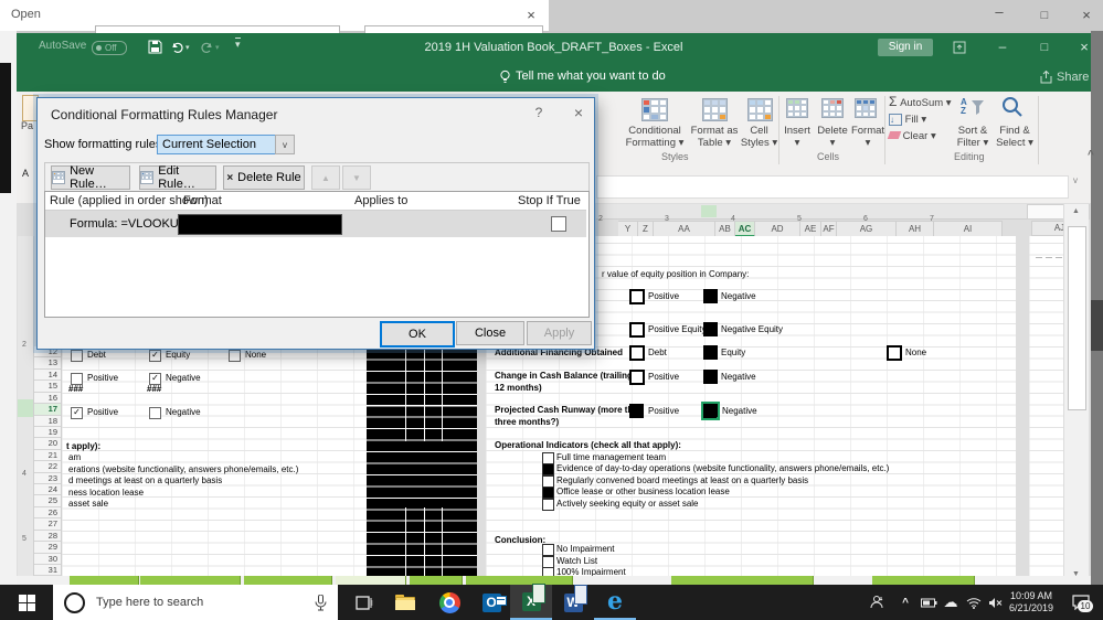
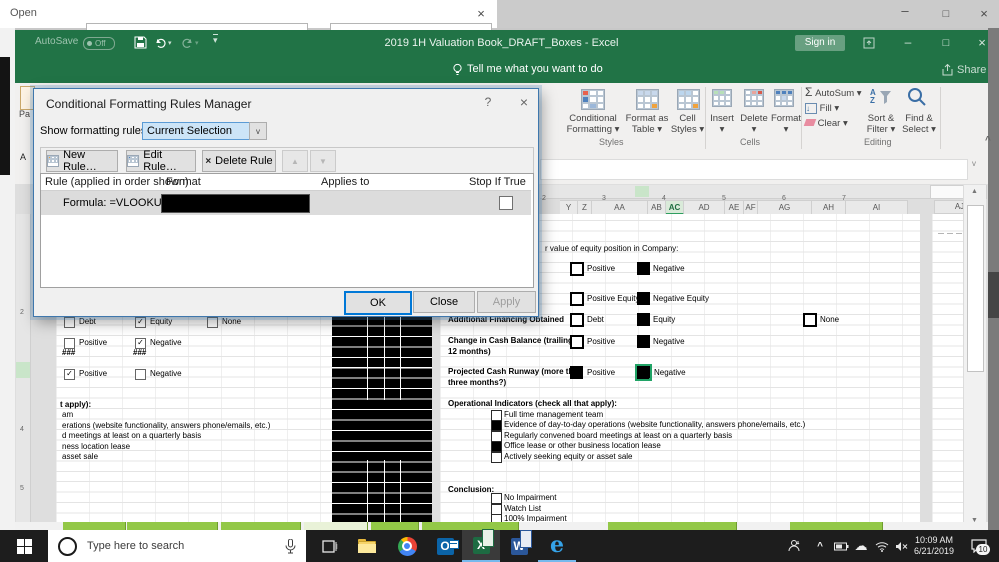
  Open
  ×
  –
  □
  ×
  AutoSave
  Off
  ▾
  2019 1H Valuation Book_DRAFT_Boxes - Excel
  Sign in
  –
  □
  ×
  Tell me what you want to do
  Share
  Pa
  Conditional
  Formatting ▾
  Format as
  Table ▾
  Cell
  Styles ▾
  Styles
  Insert
  ▾
  Delete
  ▾
  Format
  ▾
  Cells
  Σ AutoSum ▾
  ↓ Fill ▾
  Clear ▾
  A
  Z
  Sort &
  Filter ▾
  Find &
  Select ▾
  Editing
  ^
  A
  v
  Y
  Z
  AA
  AB
  AC
  AD
  AE
  AF
  AG
  AH
  AI
- 12
- 13
- 14
- 15
- 16
- 17
- 18
- 19
- 20
- 21
- 22
- 23
- 24
- 25
- 26
- 27
- 28
- 29
- 30
- 31
  Debt
  ✓
  Equity
  None
  Positive
  ✓
  Negative
  ###
  ###
  ✓
  Positive
  Negative
  t apply):
  am
  erations (website functionality, answers phone/emails, etc.)
  d meetings at least on a quarterly basis
  ness location lease
  asset sale
  r value of equity position in Company:
  Positive
  Negative
  Positive Equit
  Negative Equity
  Additional Financing Obtained
  Debt
  Equity
  None
  Change in Cash Balance (trailin
  12 months)
  Positive
  Negative
  Projected Cash Runway (more t
  three months?)
  Positive
  Negative
  Operational Indicators (check all that apply):
  Full time management team
  Evidence of day-to-day operations (website functionality, answers phone/emails, etc.)
  Regularly convened board meetings at least on a quarterly basis
  Office lease or other business location lease
  Actively seeking equity or asset sale
  Conclusion:
  No Impairment
  Watch List
  100% Impairment
  Conditional Formatting Rules Manager
  ?
  ×
  Show formatting rule
  Current Selection
  v
  New Rule…
  Edit Rule…
  ×
  Delete Rule
  ▲
  ▼
  Rule (applied in order shown)
  Format
  Applies to
  Stop If True
  Formula: =VLOOKU
  OK
  Close
  Apply
  Type here to search
  O
  e
  ^
  ☁
  10:09 AM
  6/21/2019
  10
